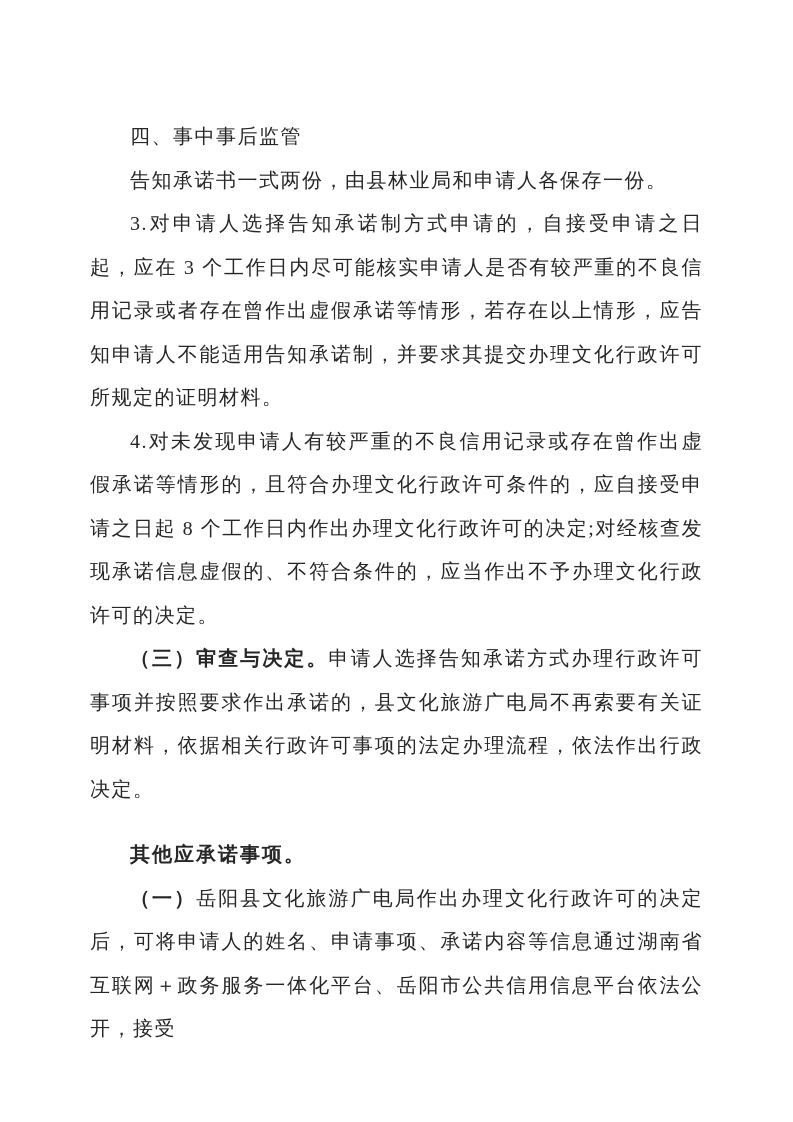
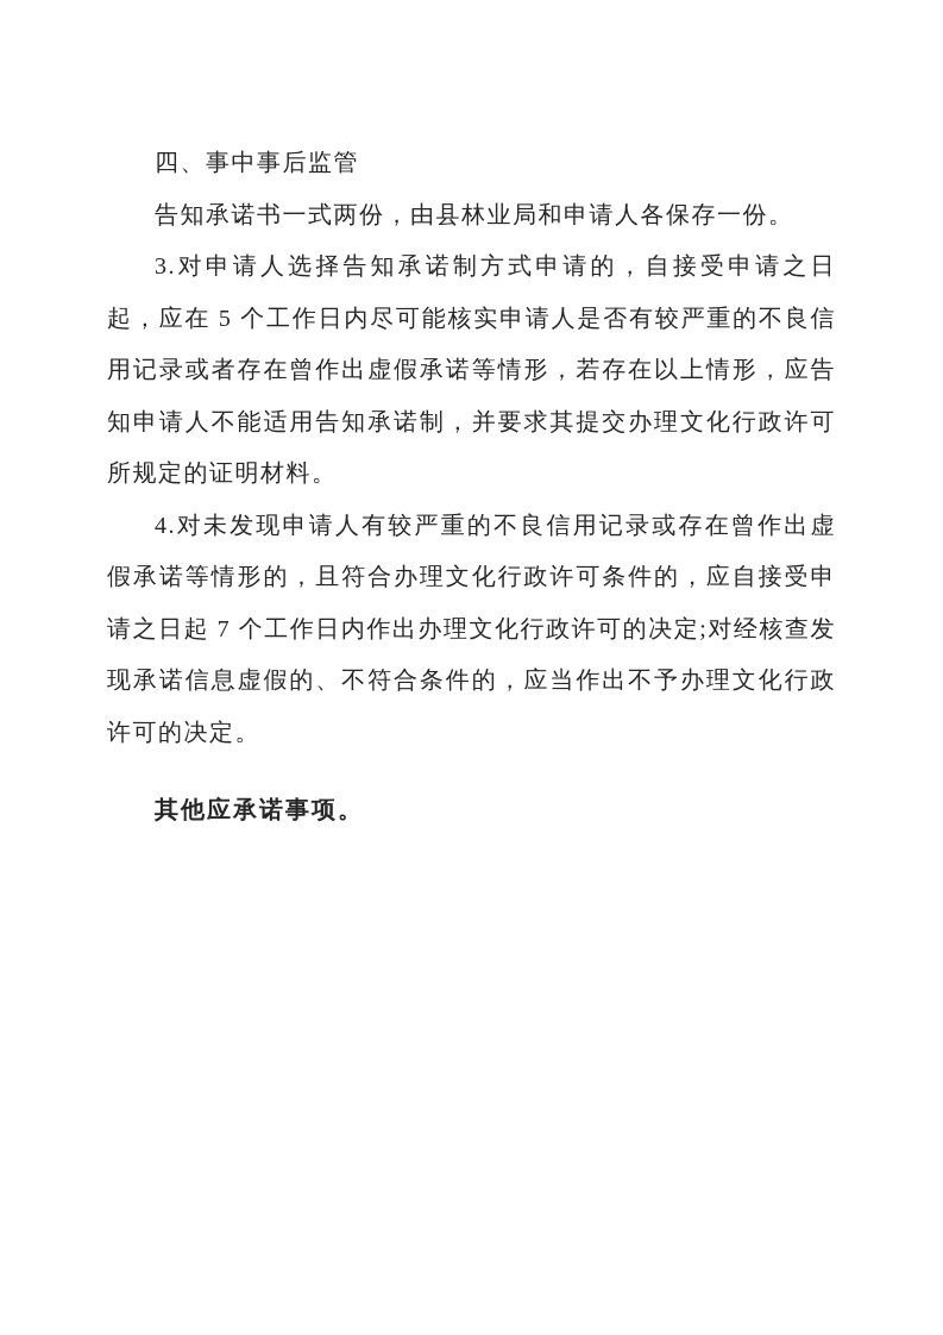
  四、事中事后监管
  告知承诺书一式两份，由县林业局和申请人各保存一份。
- 3.对申请人选择告知承诺制方式申请的，自接受申请之日起，应在 3 个工作日内尽可能核实申请人是否有较严重的不良信用记录或者存在曾作出虚假承诺等情形，若存在以上情形，应告知申请人不能适用告知承诺制，并要求其提交办理文化行政许可所规定的证明材料。
+ 3.对申请人选择告知承诺制方式申请的，自接受申请之日起，应在 5 个工作日内尽可能核实申请人是否有较严重的不良信用记录或者存在曾作出虚假承诺等情形，若存在以上情形，应告知申请人不能适用告知承诺制，并要求其提交办理文化行政许可所规定的证明材料。
- 4.对未发现申请人有较严重的不良信用记录或存在曾作出虚假承诺等情形的，且符合办理文化行政许可条件的，应自接受申请之日起 8 个工作日内作出办理文化行政许可的决定;对经核查发现承诺信息虚假的、不符合条件的，应当作出不予办理文化行政许可的决定。
+ 4.对未发现申请人有较严重的不良信用记录或存在曾作出虚假承诺等情形的，且符合办理文化行政许可条件的，应自接受申请之日起 7 个工作日内作出办理文化行政许可的决定;对经核查发现承诺信息虚假的、不符合条件的，应当作出不予办理文化行政许可的决定。
- （三）审查与决定。申请人选择告知承诺方式办理行政许可事项并按照要求作出承诺的，县文化旅游广电局不再索要有关证明材料，依据相关行政许可事项的法定办理流程，依法作出行政决定。
  其他应承诺事项。
- （一）岳阳县文化旅游广电局作出办理文化行政许可的决定后，可将申请人的姓名、申请事项、承诺内容等信息通过湖南省互联网＋政务服务一体化平台、岳阳市公共信用信息平台依法公开，接受
